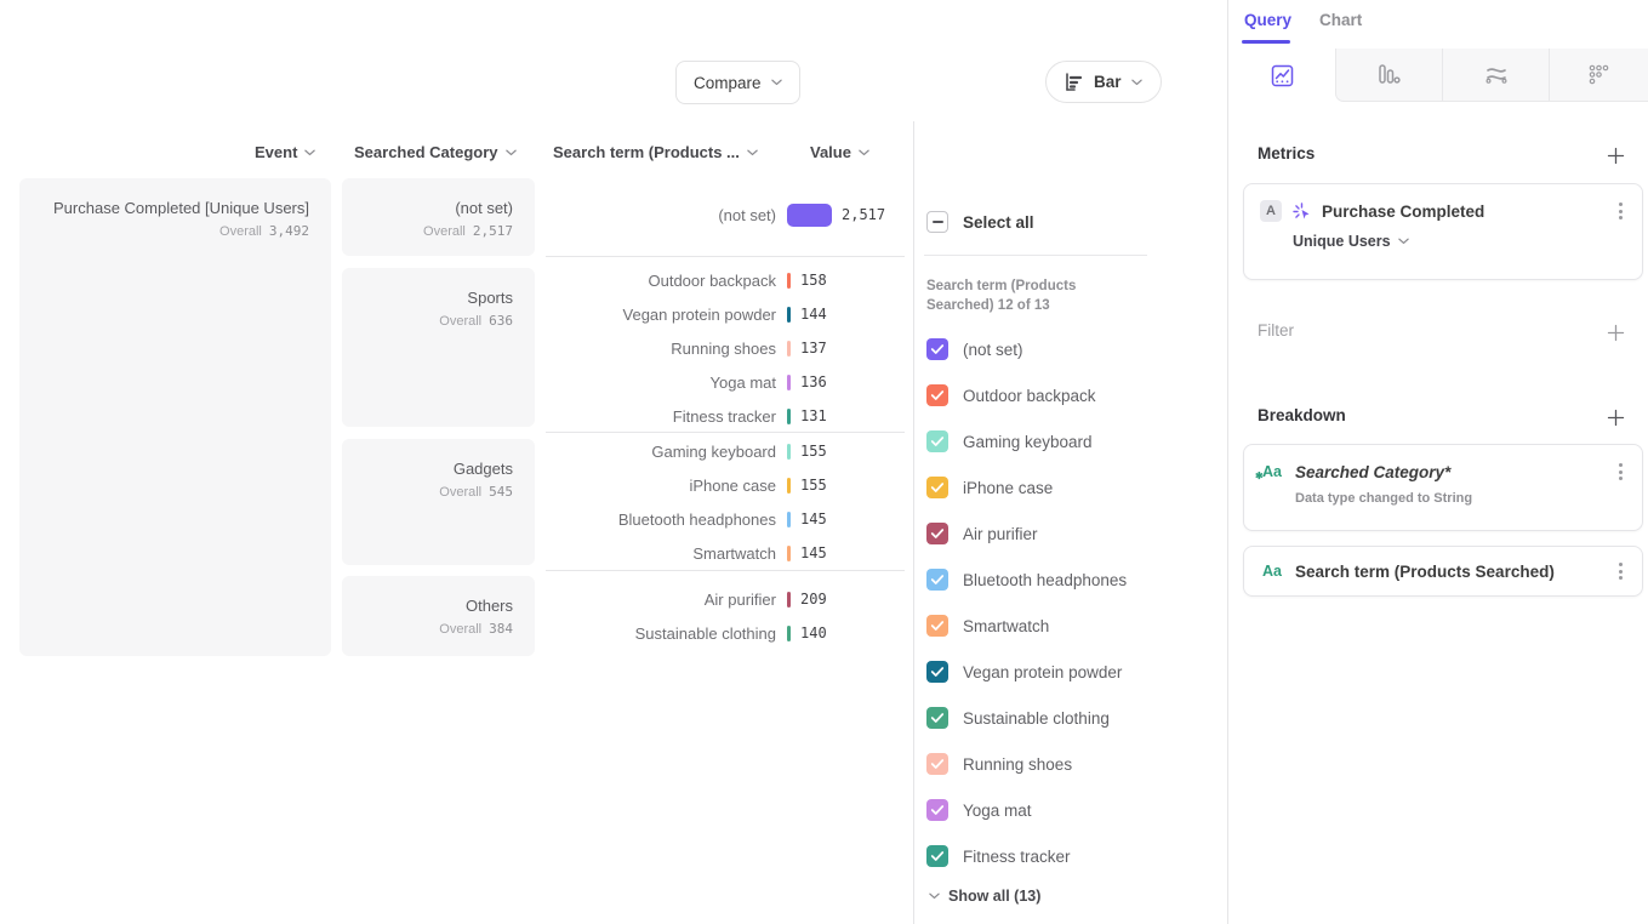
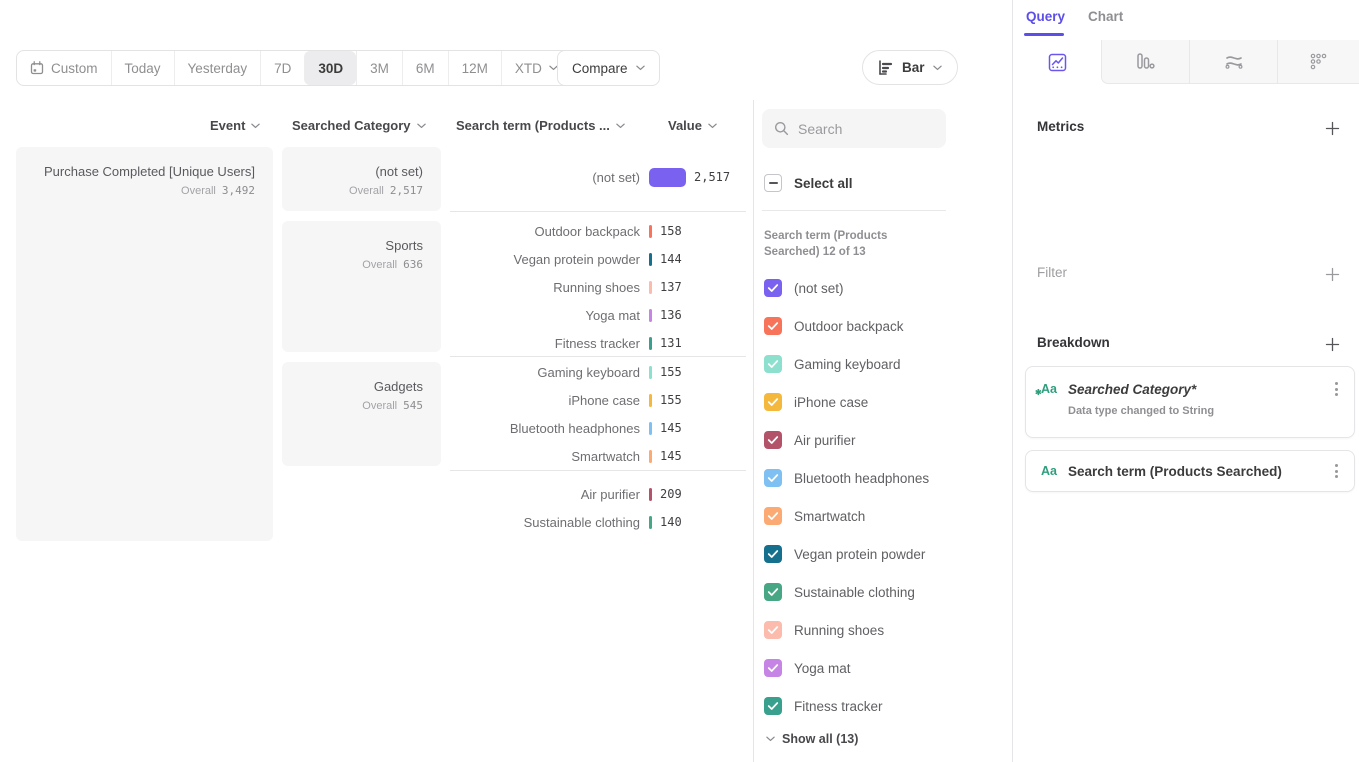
+ Custom
+ Today
+ Yesterday
+ 7D
+ 30D
+ 3M
+ 6M
+ 12M
+ XTD
  Compare
  Bar
  Event
  Searched Category
  Search term (Products ...
  Value
  Purchase Completed [Unique Users]
  Overall 3,492
  (not set)
  Overall 2,517
  Sports
  Overall 636
  Gadgets
  Overall 545
- Others
- Overall 384
  (not set)
  2,517
  Outdoor backpack
  158
  Vegan protein powder
  144
  Running shoes
  137
  Yoga mat
  136
  Fitness tracker
  131
  Gaming keyboard
  155
  iPhone case
  155
  Bluetooth headphones
  145
  Smartwatch
  145
  Air purifier
  209
  Sustainable clothing
  140
+ Search
  Select all
  Search term (Products Searched) 12 of 13
  (not set)
  Outdoor backpack
  Gaming keyboard
  iPhone case
  Air purifier
  Bluetooth headphones
  Smartwatch
  Vegan protein powder
  Sustainable clothing
  Running shoes
  Yoga mat
  Fitness tracker
  Show all (13)
  Query
  Chart
  Metrics
- A
- Purchase Completed
- Unique Users
  Filter
  Breakdown
  Aa
  ✱
  Searched Category*
  Data type changed to String
  Aa
  Search term (Products Searched)
